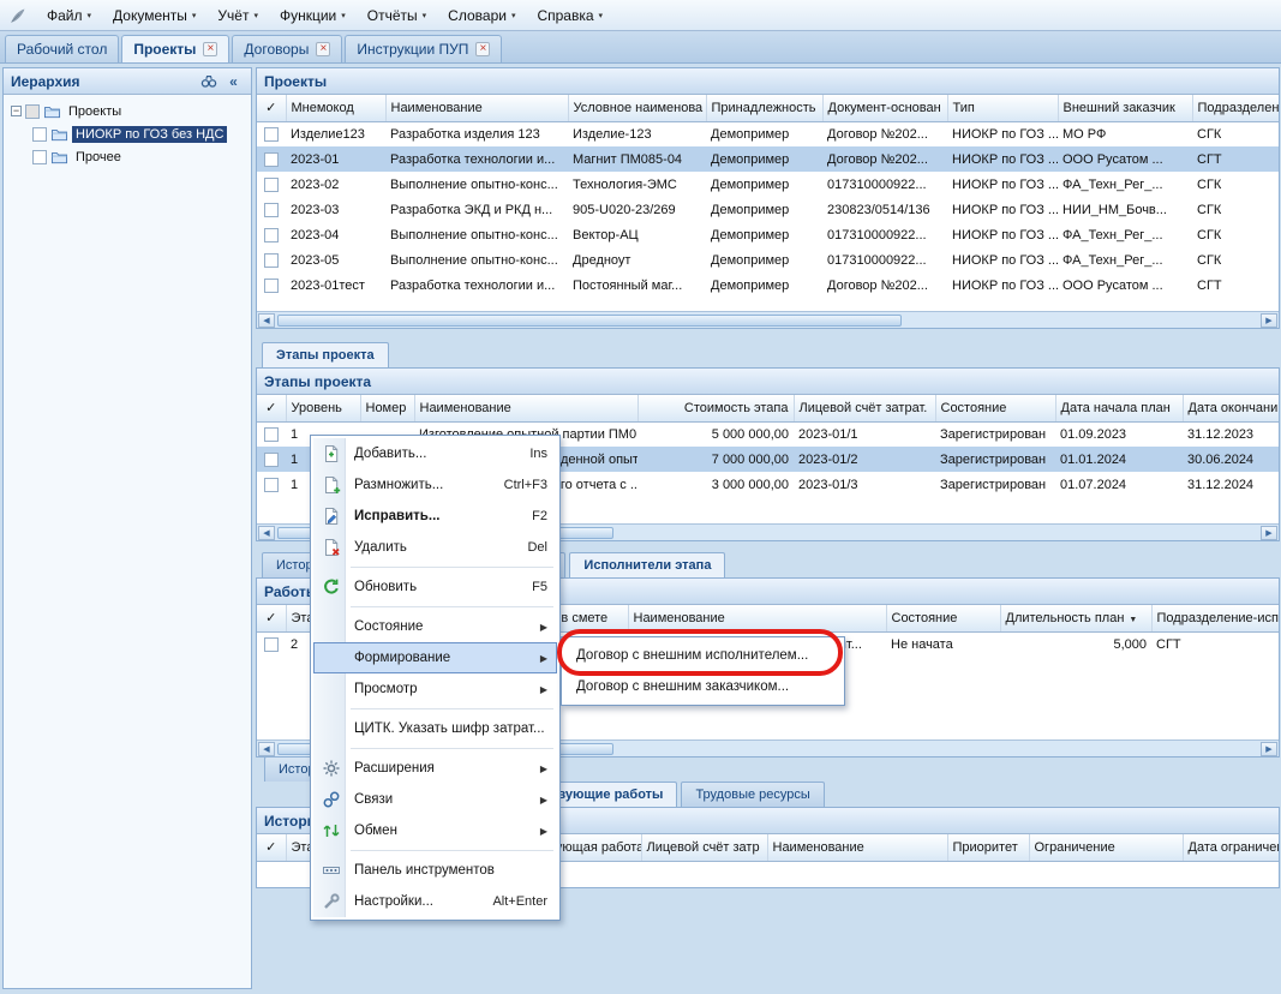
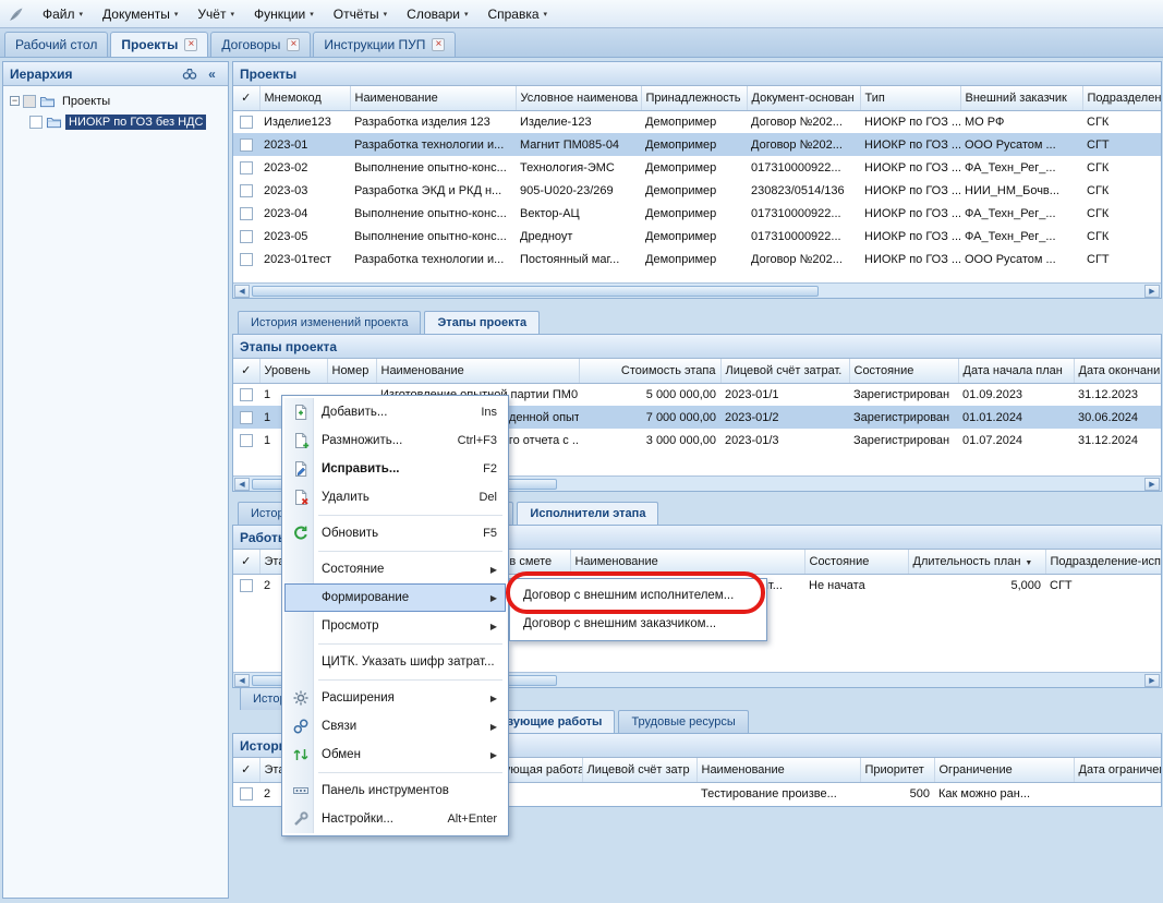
  Файл
  Документы
  Учёт
  Функции
  Отчёты
  Словари
  Справка
  Рабочий стол
  Проекты
  ×
  Договоры
  ×
  Инструкции ПУП
  ×
  Иерархия
  «
  −
  Проекты
  НИОКР по ГОЗ без НДС
- Прочее
  Проекты
  ✓	Мнемокод	Наименование	Условное наименова	Принадлежность	Документ-основан	Тип	Внешний заказчик	Подразделен
  	Изделие123	Разработка изделия 123	Изделие-123	Демопример	Договор №202...	НИОКР по ГОЗ ...	МО РФ	СГК
  	2023-01	Разработка технологии и...	Магнит ПМ085-04	Демопример	Договор №202...	НИОКР по ГОЗ ...	ООО Русатом ...	СГТ
  	2023-02	Выполнение опытно-конс...	Технология-ЭМС	Демопример	017310000922...	НИОКР по ГОЗ ...	ФА_Техн_Рег_...	СГК
  	2023-03	Разработка ЭКД и РКД н...	905-U020-23/269	Демопример	230823/0514/136	НИОКР по ГОЗ ...	НИИ_НМ_Бочв...	СГК
  	2023-04	Выполнение опытно-конс...	Вектор-АЦ	Демопример	017310000922...	НИОКР по ГОЗ ...	ФА_Техн_Рег_...	СГК
  	2023-05	Выполнение опытно-конс...	Дредноут	Демопример	017310000922...	НИОКР по ГОЗ ...	ФА_Техн_Рег_...	СГК
  	2023-01тест	Разработка технологии и...	Постоянный маг...	Демопример	Договор №202...	НИОКР по ГОЗ ...	ООО Русатом ...	СГТ
+ История изменений проекта
  Этапы проекта
  Этапы проекта
  ✓	Уровень	Номер	Наименование	Стоимость этапа	Лицевой счёт затрат.	Состояние	Дата начала план	Дата окончани
  	1		партии ПМ0	5 000 000,00	2023-01/1	Зарегистрирован	01.09.2023	31.12.2023
  	1		денной опыт	7 000 000,00	2023-01/2	Зарегистрирован	01.01.2024	30.06.2024
  	1		го отчета с ..	3 000 000,00	2023-01/3	Зарегистрирован	01.07.2024	31.12.2024
  Исполнители этапа
  Работ
  ✓	Эт		в смете	Наименование	Состояние	Длительность план	Подразделение-исп
  Трудовые ресурсы
  ✓	Эт		ющая работа	Лицевой счёт затр	Наименование	Приоритет	Ограничение	Дата ограниче
+ 	2				Тестирование произве...	500	Как можно ран...
  Добавить...
  Ins
  Размножить...
  Ctrl+F3
  Исправить...
  F2
  Удалить
  Del
  Обновить
  F5
  Состояние
  ▶
  Формирование
  ▶
  Просмотр
  ▶
  ЦИТК. Указать шифр затрат...
  Расширения
  ▶
  Связи
  ▶
  Обмен
  ▶
  Панель инструментов
  Настройки...
  Alt+Enter
  Договор с внешним исполнителем...
  Договор с внешним заказчиком...
